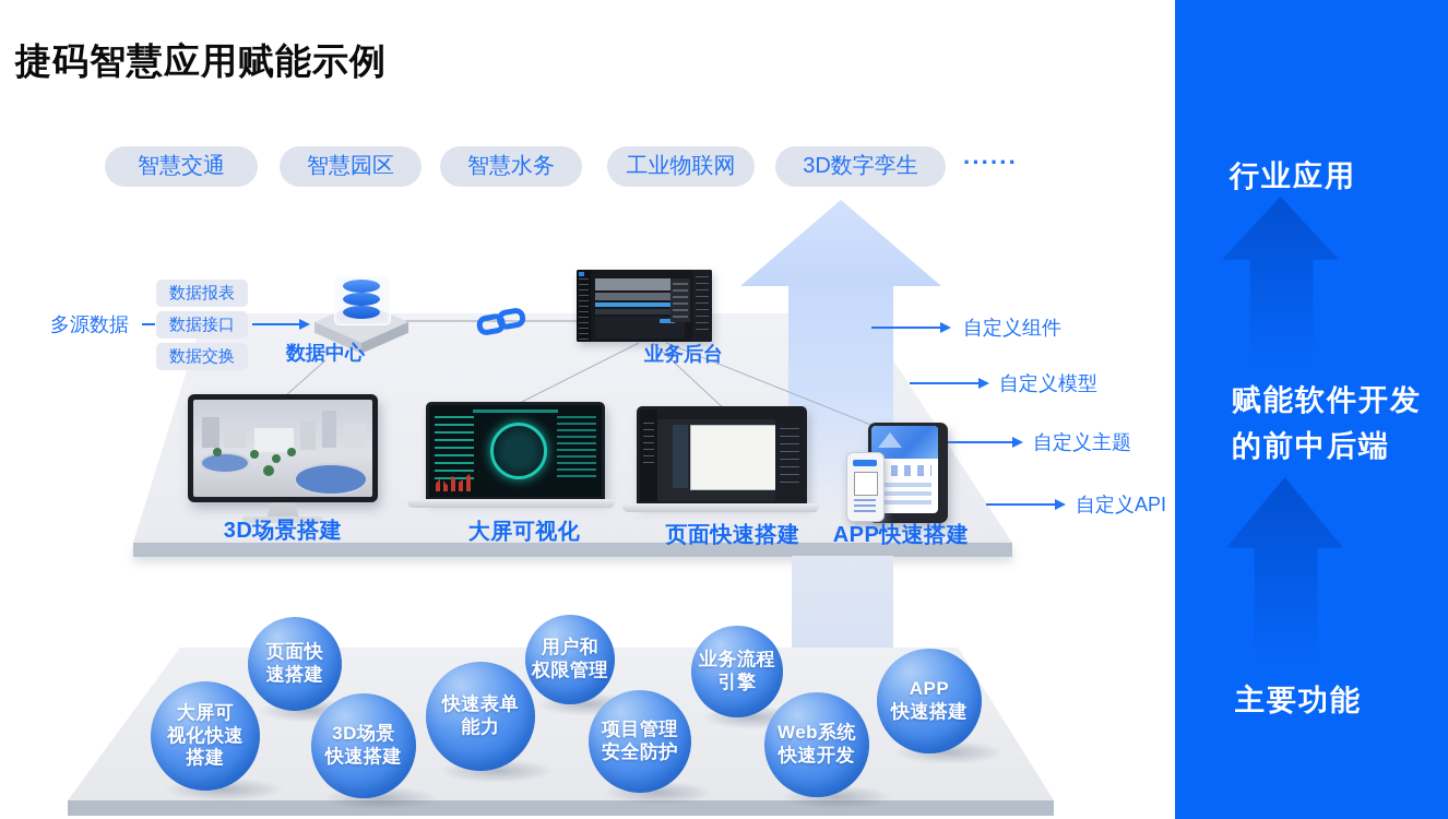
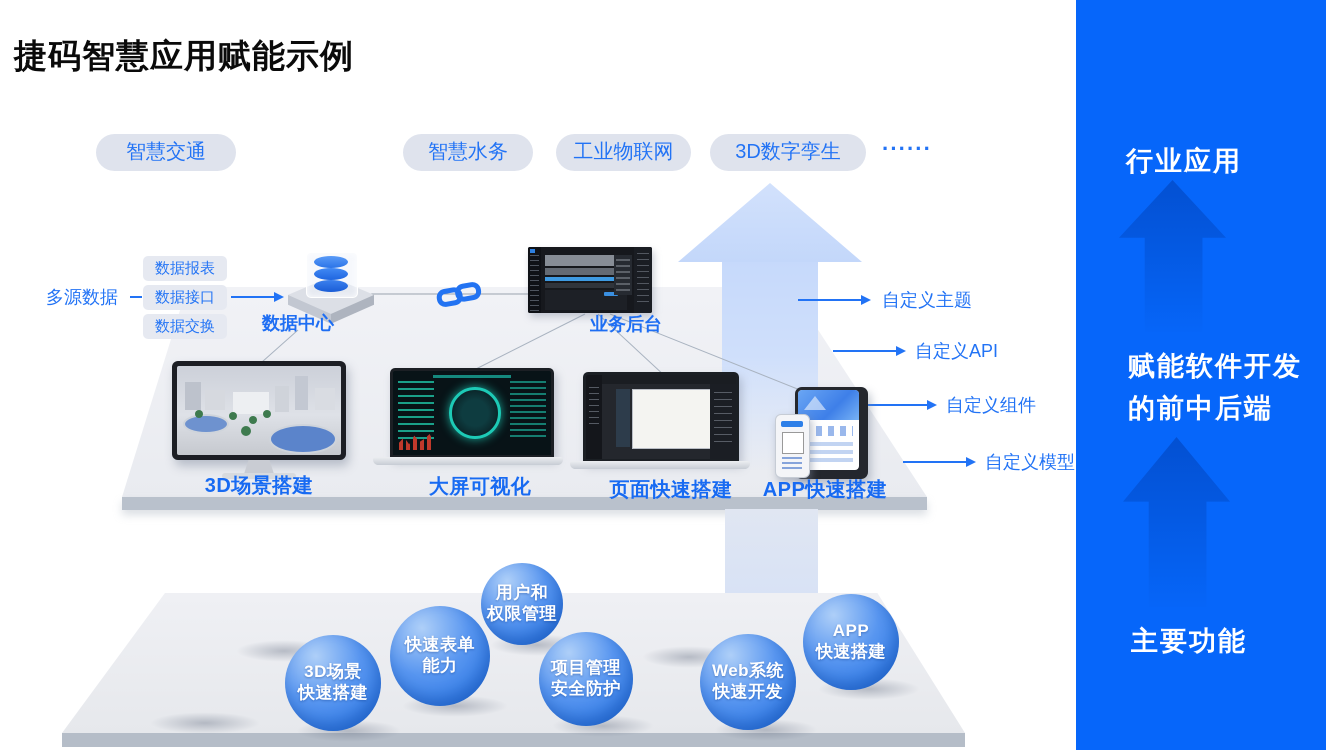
  捷码智慧应用赋能示例
  智慧交通
- 智慧园区
  智慧水务
  工业物联网
  3D数字孪生
  ······
  多源数据
  数据报表
  数据接口
  数据交换
  数据中心
  业务后台
- 自定义组件
+ 自定义主题
- 自定义模型
+ 自定义API
- 自定义主题
+ 自定义组件
- 自定义API
+ 自定义模型
  3D场景搭建
  大屏可视化
  页面快速搭建
  APP快速搭建
- 大屏可
- 视化快速
- 搭建
- 页面快
- 速搭建
  3D场景
  快速搭建
  快速表单
  能力
  用户和
  权限管理
  项目管理
  安全防护
- 业务流程
- 引擎
  Web系统
  快速开发
  APP
  快速搭建
  行业应用
  赋能软件开发
  的前中后端
  主要功能
